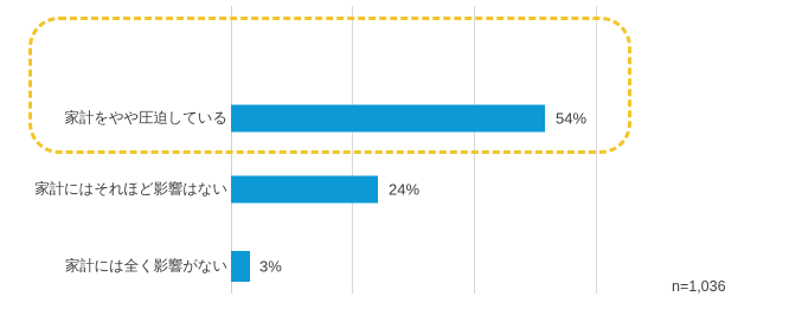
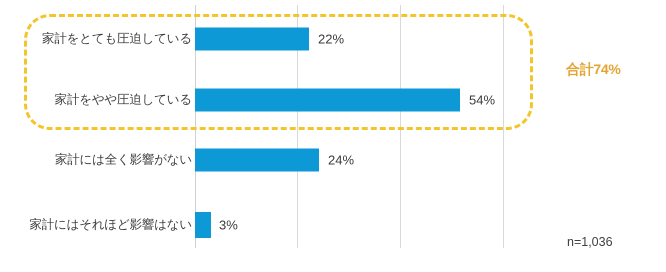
+ 家計をとても圧迫している
+ 22%
  家計をやや圧迫している
  54%
- 家計にはそれほど影響はない
+ 家計には全く影響がない
  24%
- 家計には全く影響がない
+ 家計にはそれほど影響はない
  3%
+ 合計74%
  n=1,036
